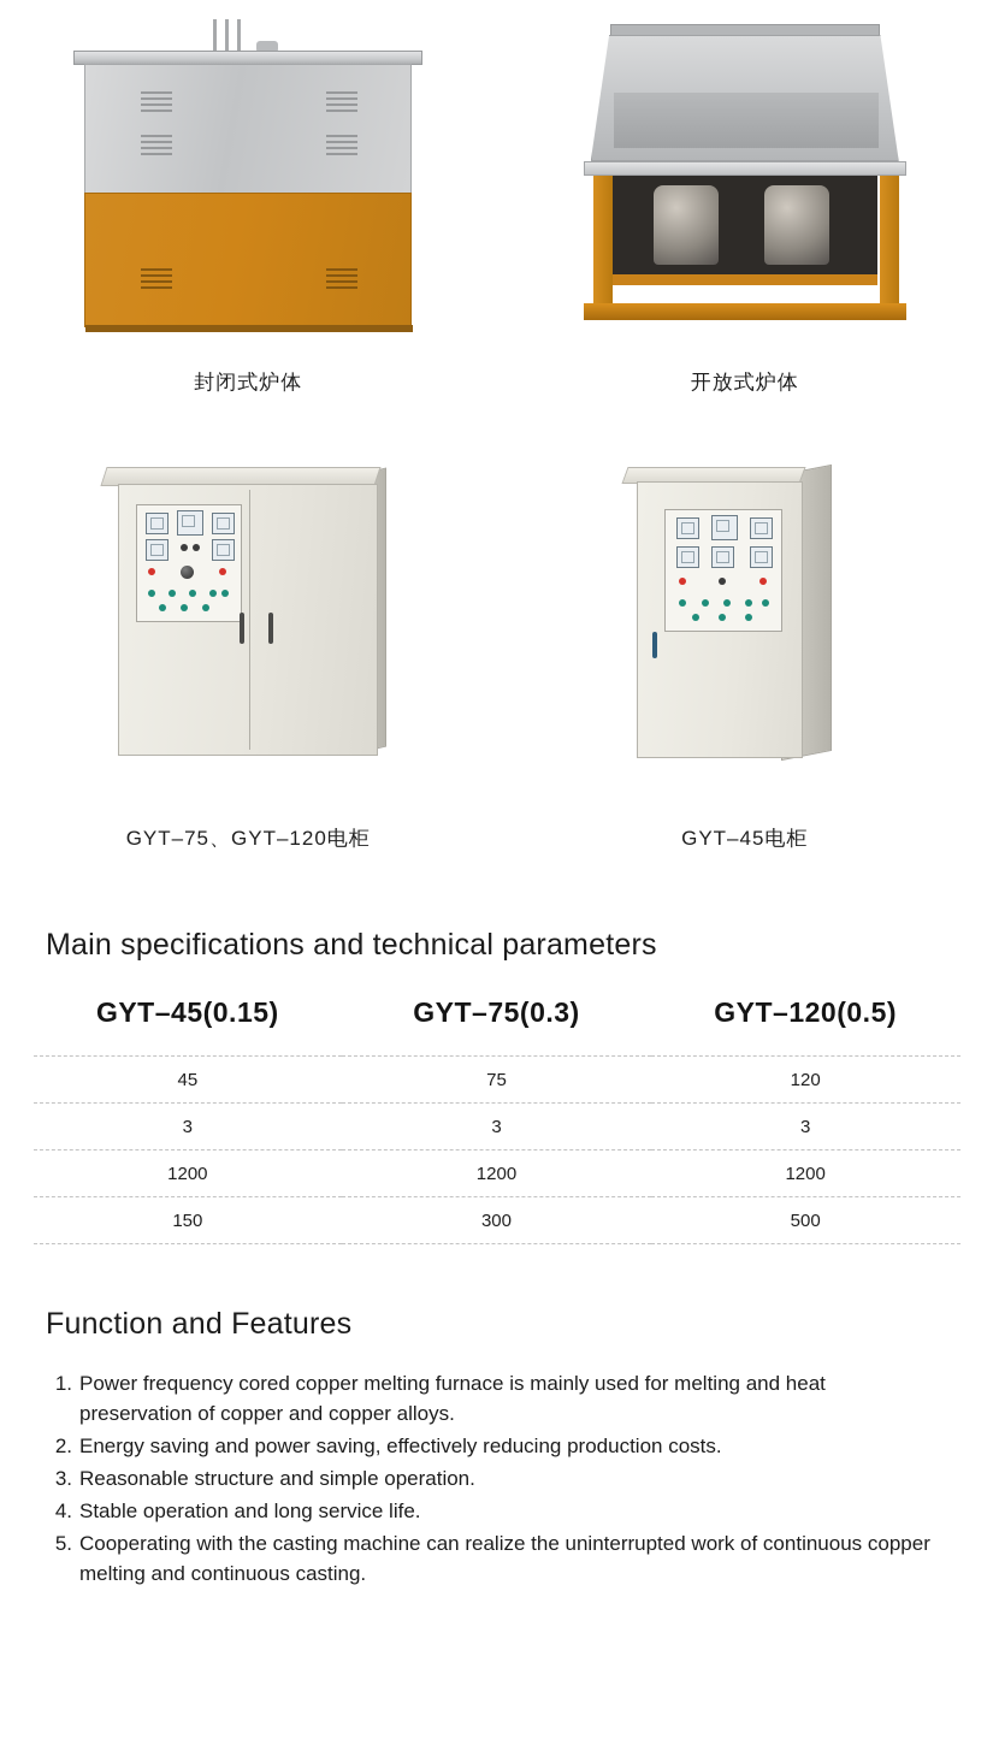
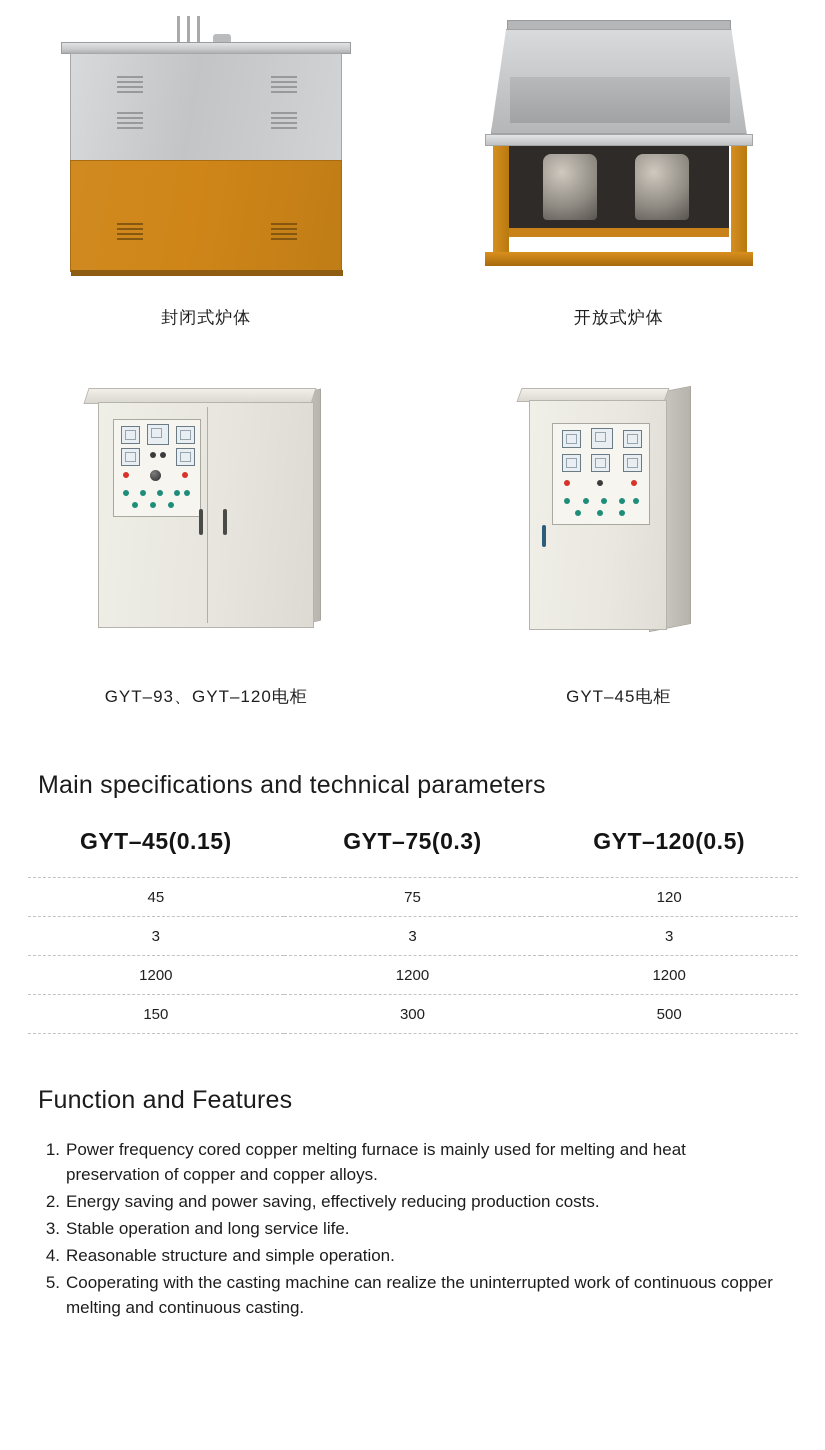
  封闭式炉体
  开放式炉体
- GYT–75、GYT–120电柜
+ GYT–93、GYT–120电柜
  GYT–45电柜
  Main specifications and technical parameters
  GYT–45(0.15)	GYT–75(0.3)	GYT–120(0.5)
  45	75	120
  3	3	3
  1200	1200	1200
  150	300	500
  Function and Features
  1.
  Power frequency cored copper melting furnace is mainly used for melting and heat preservation of copper and copper alloys.
  2.
  Energy saving and power saving, effectively reducing production costs.
  3.
- Reasonable structure and simple operation.
+ Stable operation and long service life.
  4.
- Stable operation and long service life.
+ Reasonable structure and simple operation.
  5.
  Cooperating with the casting machine can realize the uninterrupted work of continuous copper melting and continuous casting.
